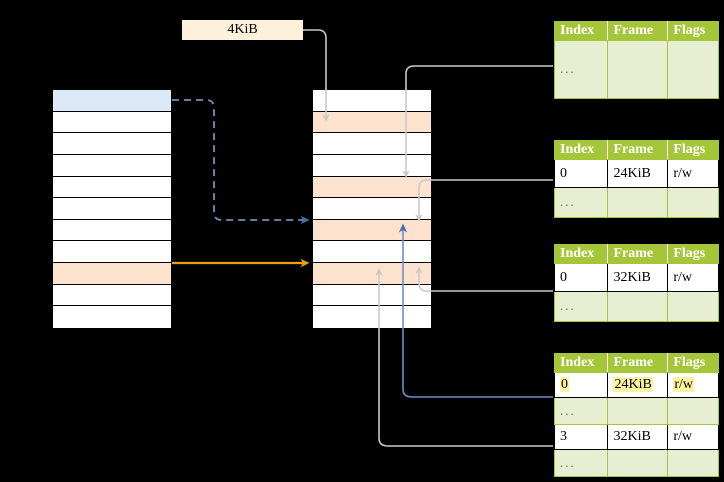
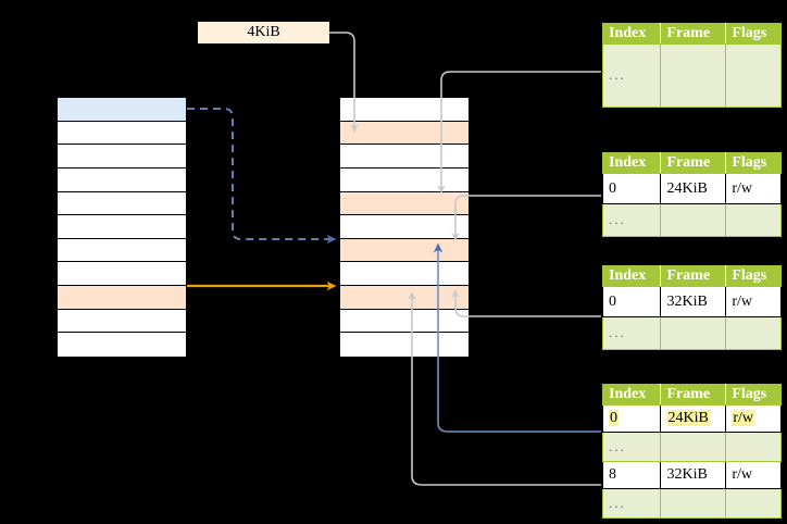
  4KiB
  Index	Frame	Flags
  ...
  Index	Frame	Flags
  0	24KiB	r/w
  ...
  Index	Frame	Flags
  0	32KiB	r/w
  ...
  Index	Frame	Flags
  0	24KiB	r/w
  ...
- 3	32KiB	r/w
+ 8	32KiB	r/w
  ...
